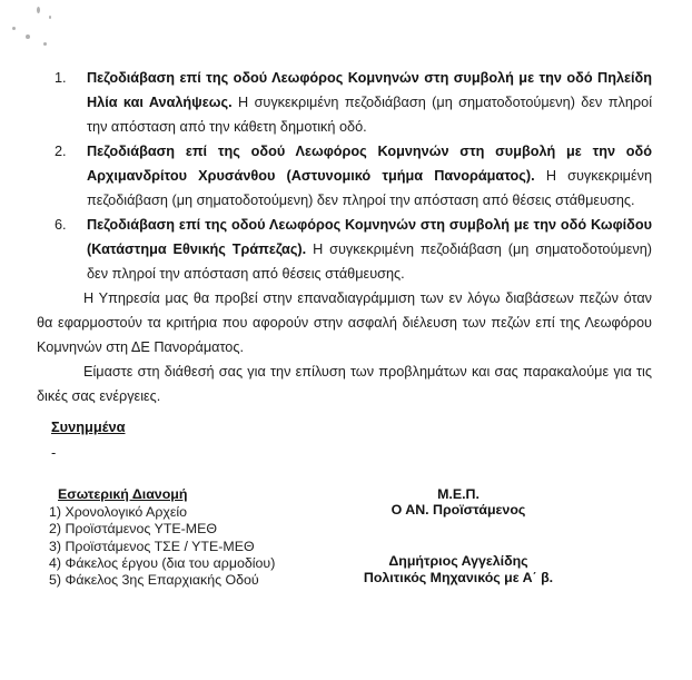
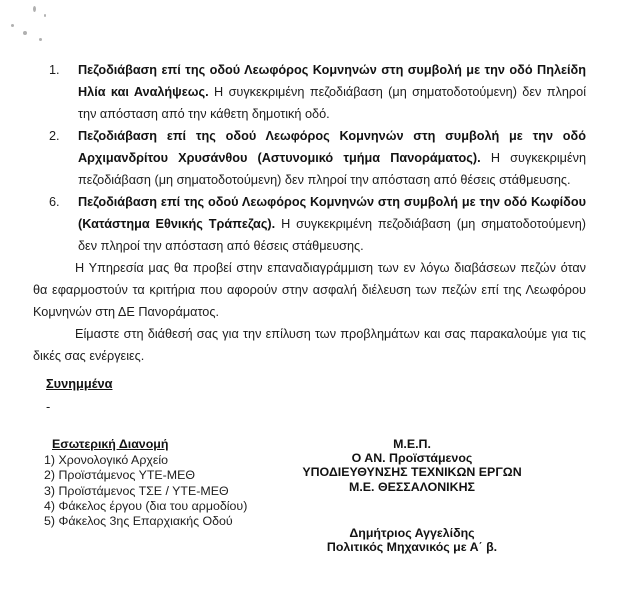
  1.
  Πεζοδιάβαση επί της οδού Λεωφόρος Κομνηνών στη συμβολή με την οδό Πηλείδη Ηλία και Αναλήψεως. Η συγκεκριμένη πεζοδιάβαση (μη σηματοδοτούμενη) δεν πληροί την απόσταση από την κάθετη δημοτική οδό.
  2.
  Πεζοδιάβαση επί της οδού Λεωφόρος Κομνηνών στη συμβολή με την οδό Αρχιμανδρίτου Χρυσάνθου (Αστυνομικό τμήμα Πανοράματος). Η συγκεκριμένη πεζοδιάβαση (μη σηματοδοτούμενη) δεν πληροί την απόσταση από θέσεις στάθμευσης.
  6.
  Πεζοδιάβαση επί της οδού Λεωφόρος Κομνηνών στη συμβολή με την οδό Κωφίδου (Κατάστημα Εθνικής Τράπεζας). Η συγκεκριμένη πεζοδιάβαση (μη σηματοδοτούμενη) δεν πληροί την απόσταση από θέσεις στάθμευσης.
  Η Υπηρεσία μας θα προβεί στην επαναδιαγράμμιση των εν λόγω διαβάσεων πεζών όταν θα εφαρμοστούν τα κριτήρια που αφορούν στην ασφαλή διέλευση των πεζών επί της Λεωφόρου Κομνηνών στη ΔΕ Πανοράματος.
  Είμαστε στη διάθεσή σας για την επίλυση των προβλημάτων και σας παρακαλούμε για τις δικές σας ενέργειες.
  Συνημμένα
  -
  Εσωτερική Διανομή
  1) Χρονολογικό Αρχείο
  2) Προϊστάμενος ΥΤΕ-ΜΕΘ
  3) Προϊστάμενος ΤΣΕ / ΥΤΕ-ΜΕΘ
  4) Φάκελος έργου (δια του αρμοδίου)
  5) Φάκελος 3ης Επαρχιακής Οδού
  Μ.Ε.Π.
  Ο ΑΝ. Προϊστάμενος
+ ΥΠΟΔΙΕΥΘΥΝΣΗΣ ΤΕΧΝΙΚΩΝ ΕΡΓΩΝ
+ Μ.Ε. ΘΕΣΣΑΛΟΝΙΚΗΣ
  Δημήτριος Αγγελίδης
  Πολιτικός Μηχανικός με Α΄ β.
